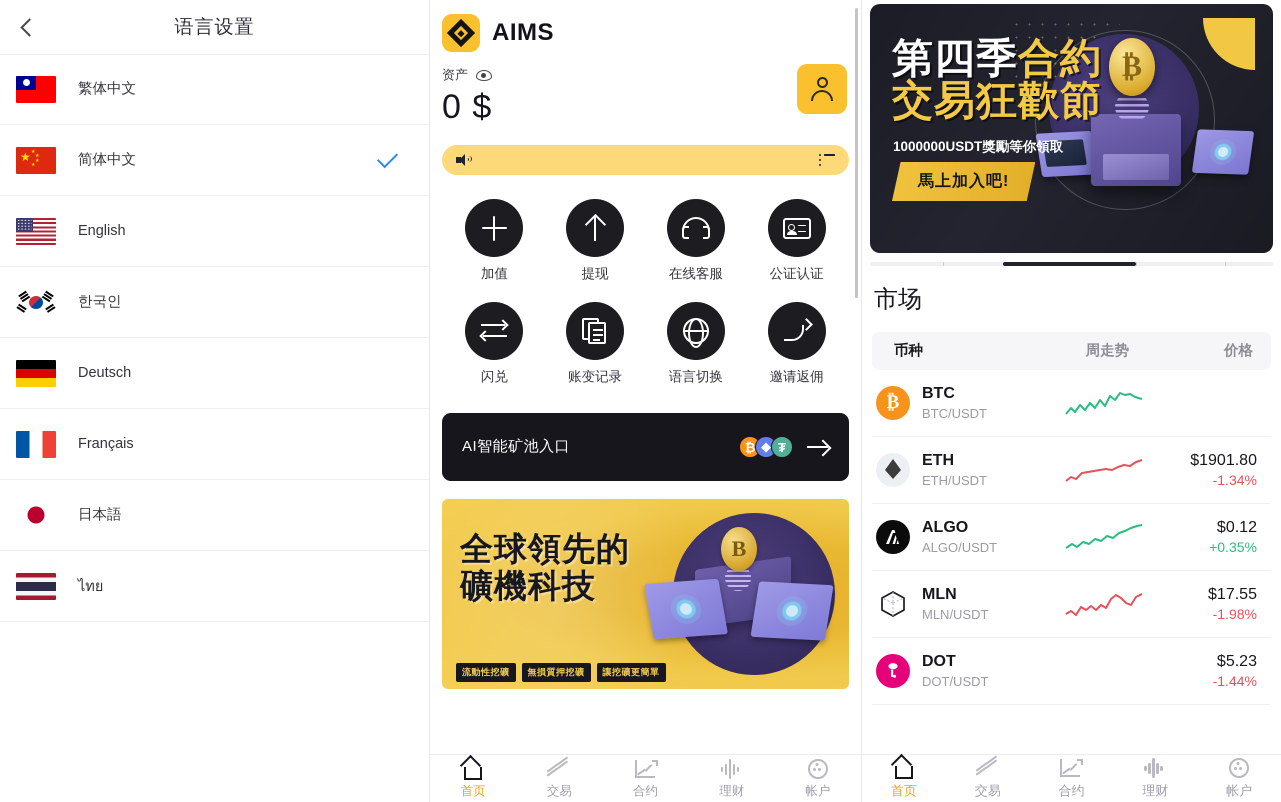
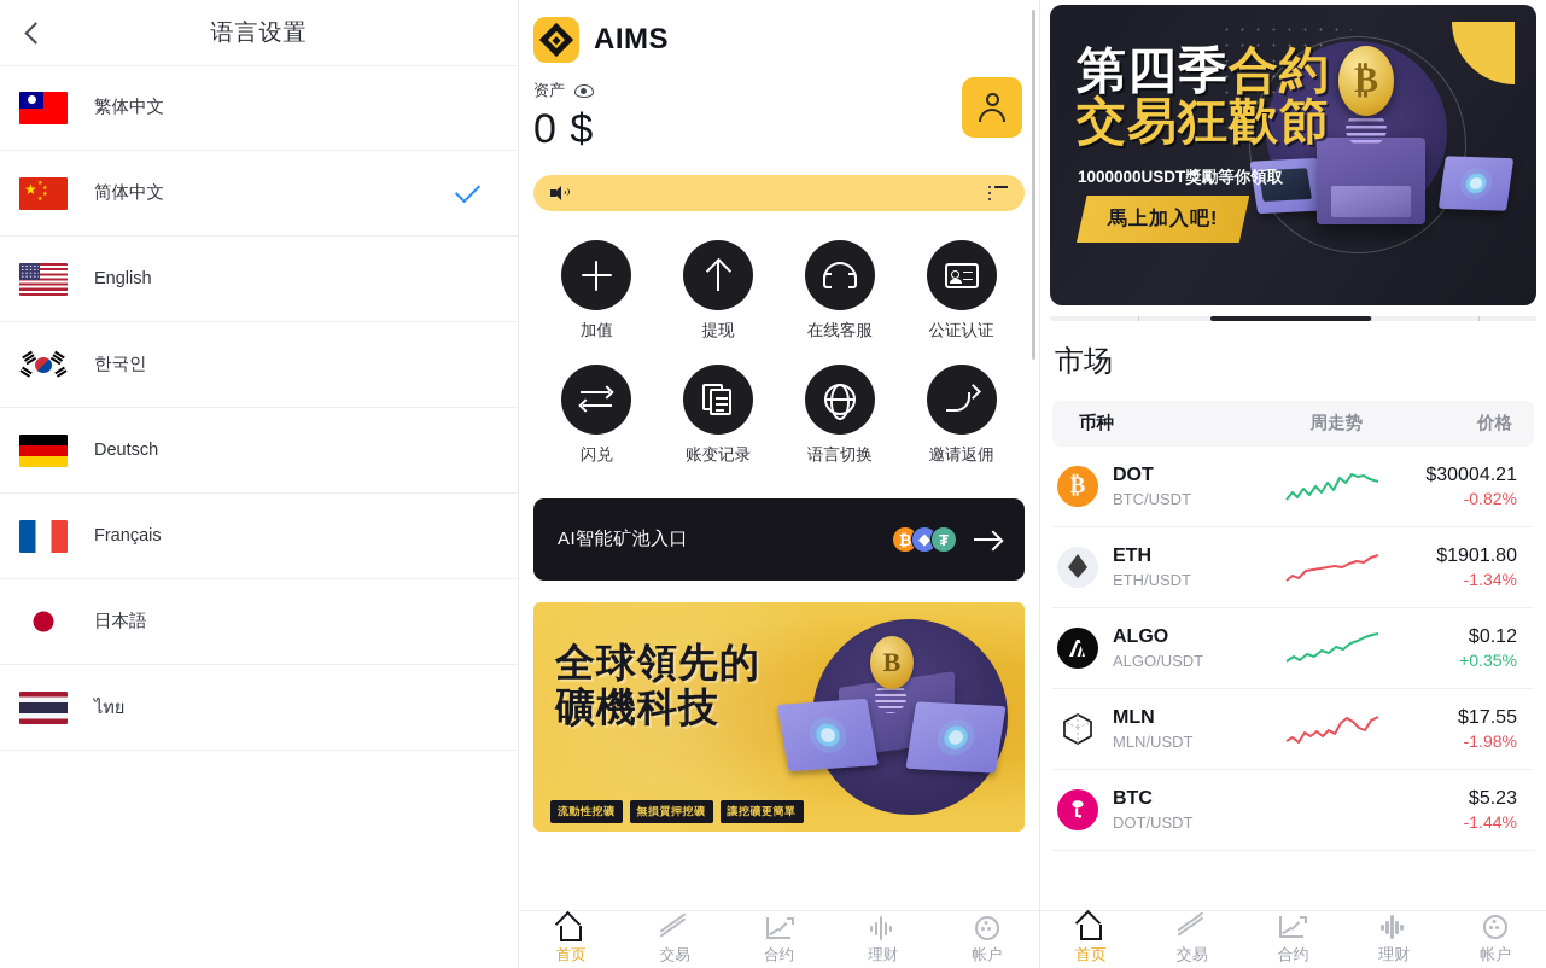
  语言设置
  繁体中文
  ★
  简体中文
  English
  한국인
  Deutsch
  Français
  日本語
  ไทย
  AIMS
  资产
  0 $
  加值
  提现
  在线客服
  公证认证
  闪兑
  账变记录
  语言切换
  邀请返佣
  AI智能矿池入口
  ₿
  ◆
  ₮
  B
  全球領先的
  礦機科技
  流動性挖礦
  無損質押挖礦
  讓挖礦更簡單
  首页
  交易
  合约
  理财
  帐户
  ₿
  第四季合約
  交易狂歡節
  1000000USDT獎勵等你領取
  馬上加入吧!
  市场
  币种
  周走势
  价格
  ₿
- BTC
+ DOT
  BTC/USDT
+ $30004.21
+ -0.82%
  ETH
  ETH/USDT
  $1901.80
  -1.34%
  ALGO
  ALGO/USDT
  $0.12
  +0.35%
  MLN
  MLN/USDT
  $17.55
  -1.98%
- DOT
+ BTC
  DOT/USDT
  $5.23
  -1.44%
  首页
  交易
  合约
  理财
  帐户
